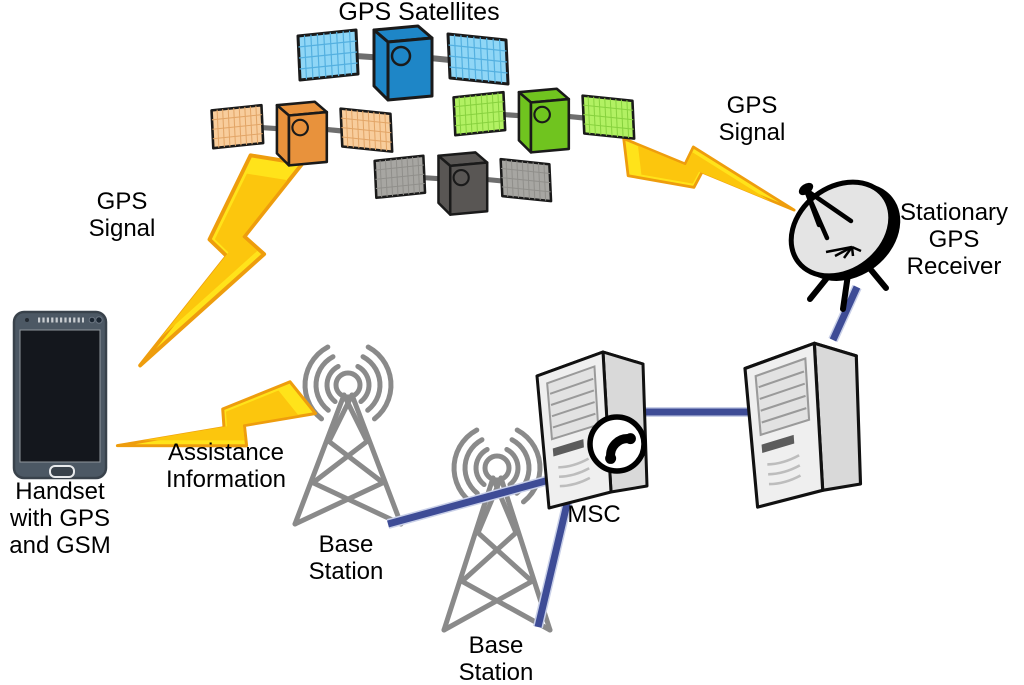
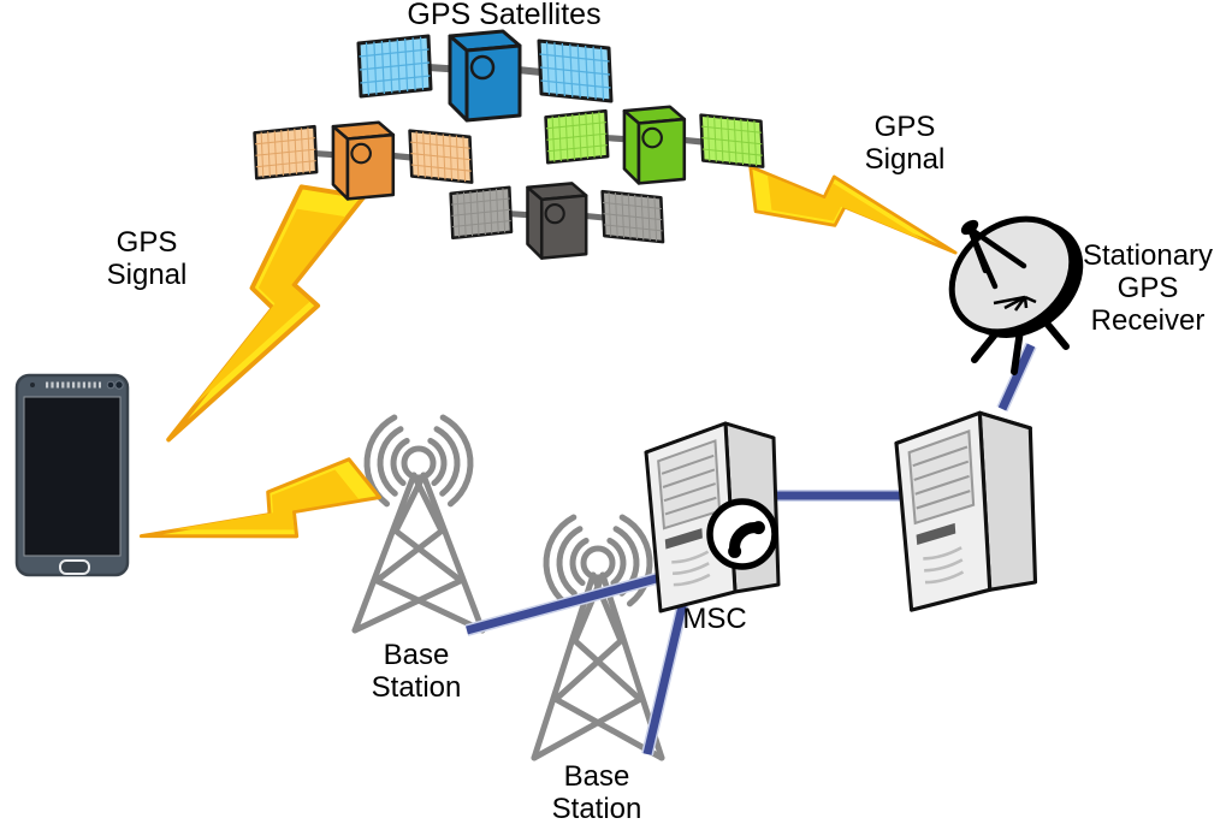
  GPS Satellites
  GPS
  Signal
  GPS
  Signal
- Assistance
- Information
- Handset
- with GPS
- and GSM
  Base
  Station
  Base
  Station
  MSC
  Stationary
  GPS
  Receiver
